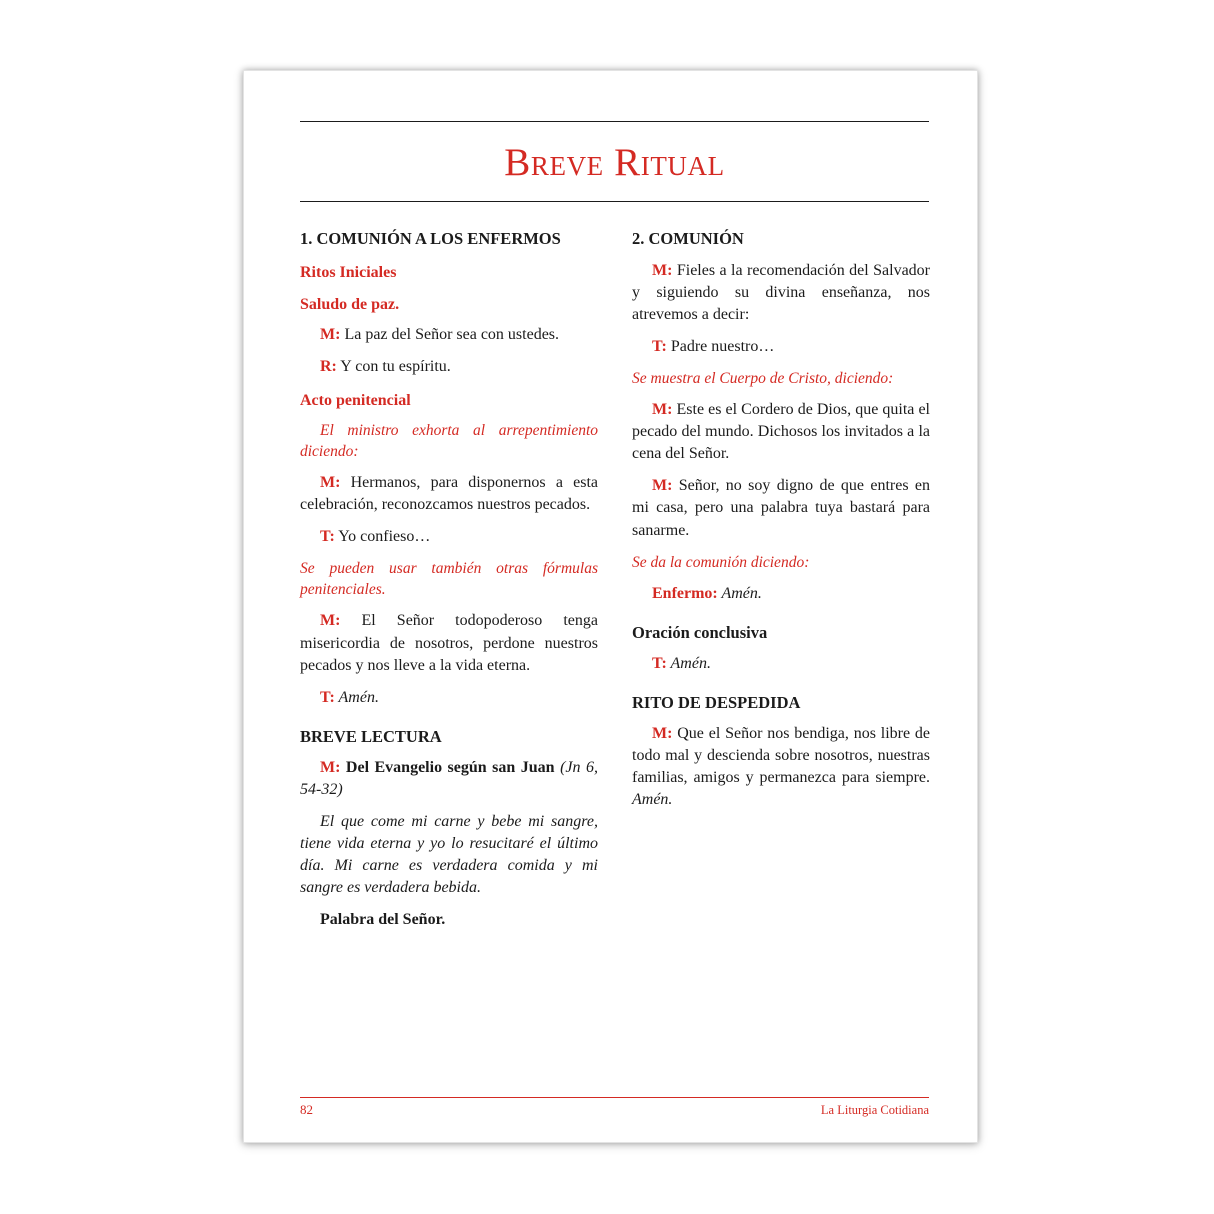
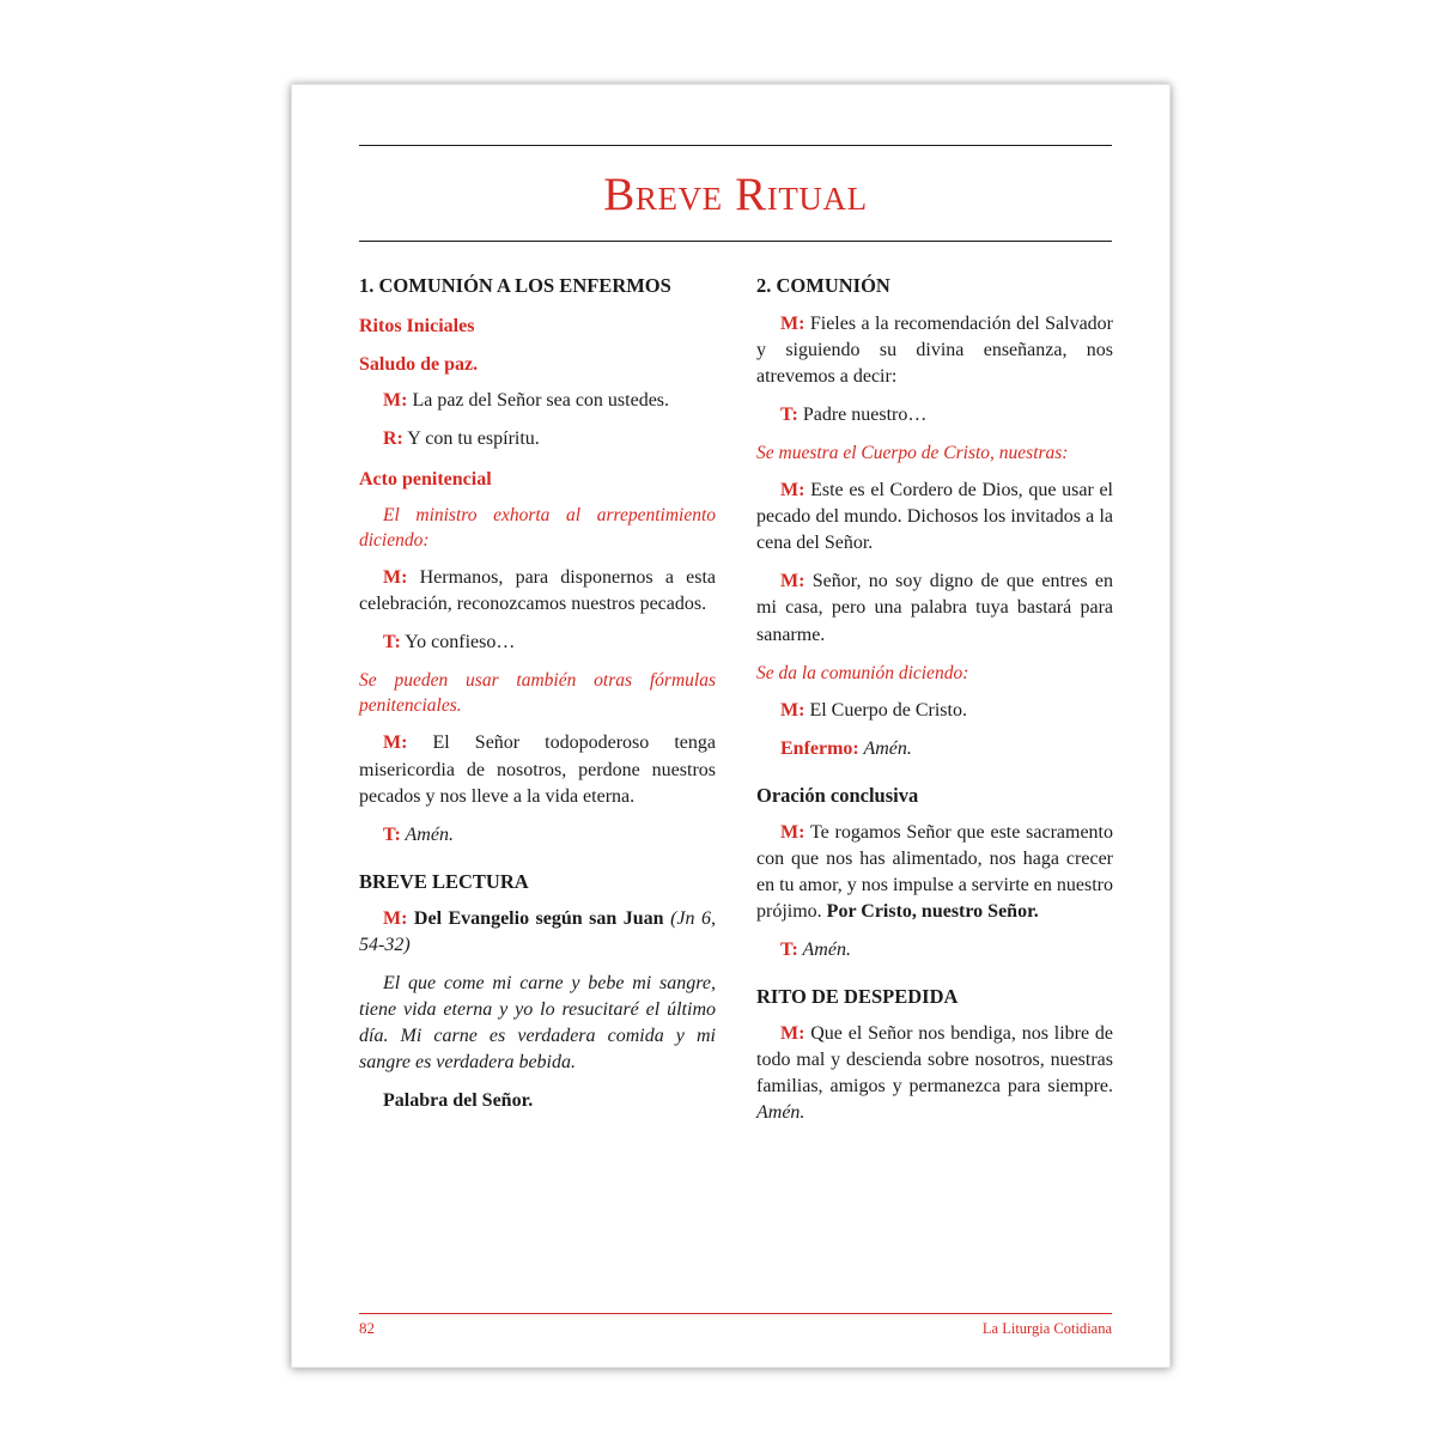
  Breve Ritual
  1. COMUNIÓN A LOS ENFERMOS
  Ritos Iniciales
  Saludo de paz.
  M: La paz del Señor sea con ustedes.
  R: Y con tu espíritu.
  Acto penitencial
  El ministro exhorta al arrepentimiento diciendo:
  M: Hermanos, para disponernos a esta celebración, reconozcamos nuestros pecados.
  T: Yo confieso…
  Se pueden usar también otras fórmulas penitenciales.
  M: El Señor todopoderoso tenga misericordia de nosotros, perdone nuestros pecados y nos lleve a la vida eterna.
  T: Amén.
  BREVE LECTURA
  M: Del Evangelio según san Juan (Jn 6, 54-32)
  El que come mi carne y bebe mi sangre, tiene vida eterna y yo lo resucitaré el último día. Mi carne es verdadera comida y mi sangre es verdadera bebida.
  Palabra del Señor.
  2. COMUNIÓN
  M: Fieles a la recomendación del Salvador y siguiendo su divina enseñanza, nos atrevemos a decir:
  T: Padre nuestro…
- Se muestra el Cuerpo de Cristo, diciendo:
+ Se muestra el Cuerpo de Cristo, nuestras:
- M: Este es el Cordero de Dios, que quita el pecado del mundo. Dichosos los invitados a la cena del Señor.
+ M: Este es el Cordero de Dios, que usar el pecado del mundo. Dichosos los invitados a la cena del Señor.
  M: Señor, no soy digno de que entres en mi casa, pero una palabra tuya bastará para sanarme.
  Se da la comunión diciendo:
+ M: El Cuerpo de Cristo.
  Enfermo: Amén.
  Oración conclusiva
+ M: Te rogamos Señor que este sacramento con que nos has alimentado, nos haga crecer en tu amor, y nos impulse a servirte en nuestro prójimo. Por Cristo, nuestro Señor.
  T: Amén.
  RITO DE DESPEDIDA
  M: Que el Señor nos bendiga, nos libre de todo mal y descienda sobre nosotros, nuestras familias, amigos y permanezca para siempre. Amén.
  82
  La Liturgia Cotidiana
